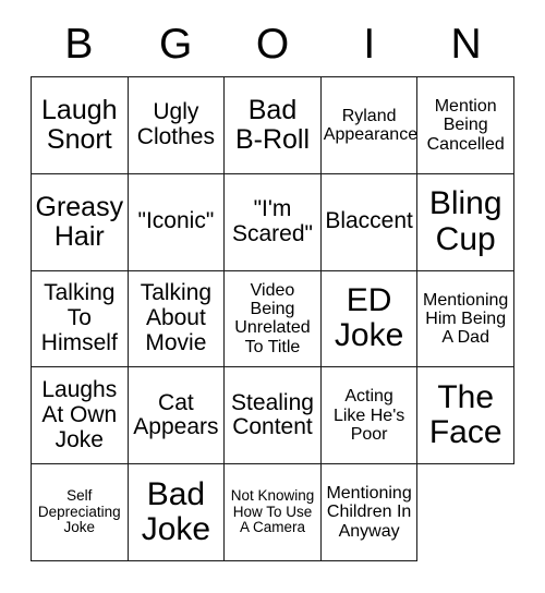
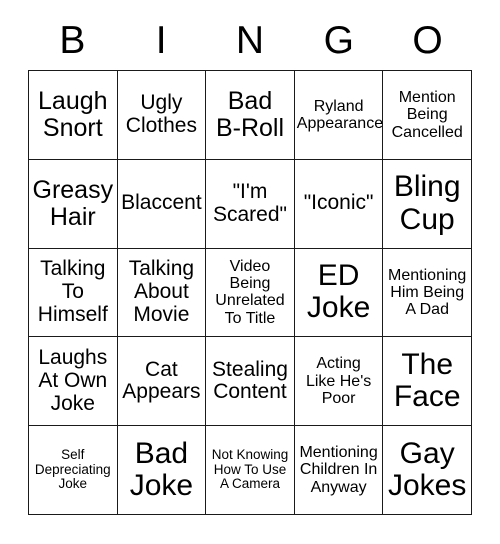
  B
- G
+ I
- O
+ N
- I
+ G
- N
+ O
  Laugh
  Snort
  Ugly
  Clothes
  Bad
  B-Roll
  Ryland
  Appearance
  Mention
  Being
  Cancelled
  Greasy
  Hair
- "Iconic"
+ Blaccent
  "I'm
  Scared"
- Blaccent
+ "Iconic"
  Bling
  Cup
  Talking
  To
  Himself
  Talking
  About
  Movie
  Video
  Being
  Unrelated
  To Title
  ED
  Joke
  Mentioning
  Him Being
  A Dad
  Laughs
  At Own
  Joke
  Cat
  Appears
  Stealing
  Content
  Acting
  Like He's
  Poor
  The
  Face
  Self
  Depreciating
  Joke
  Bad
  Joke
  Not Knowing
  How To Use
  A Camera
  Mentioning
  Children In
  Anyway
+ Gay
+ Jokes
